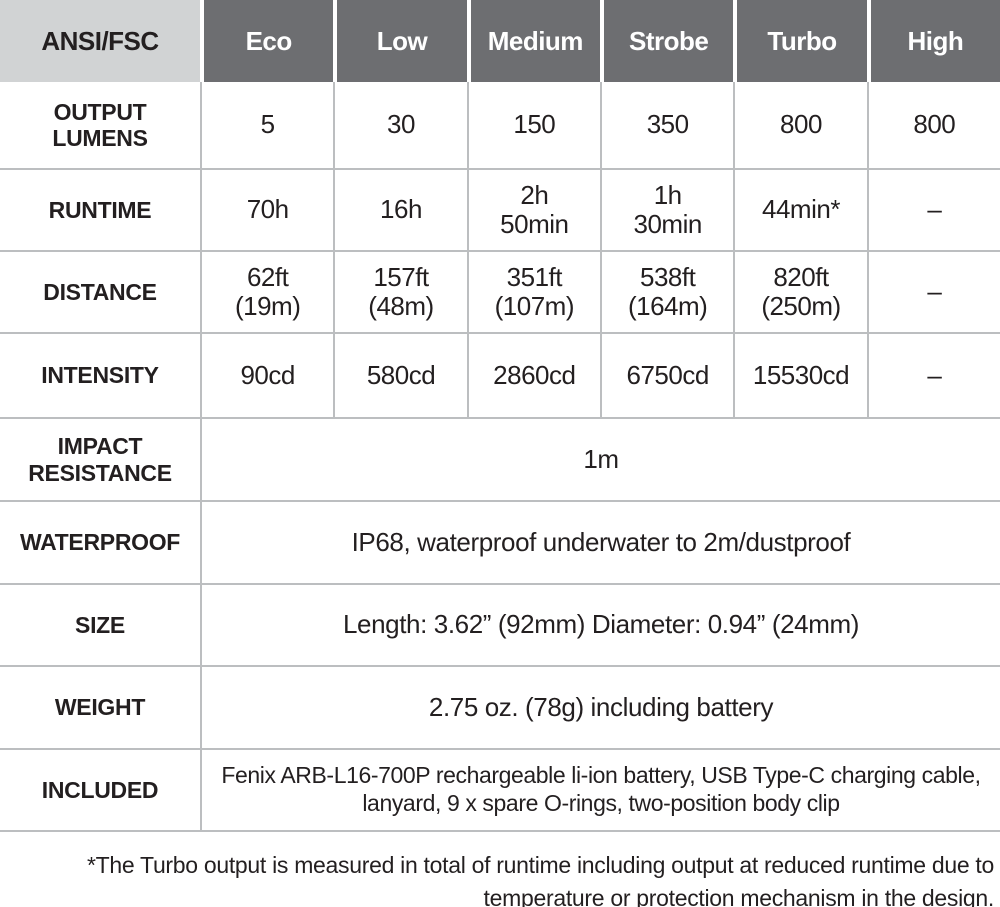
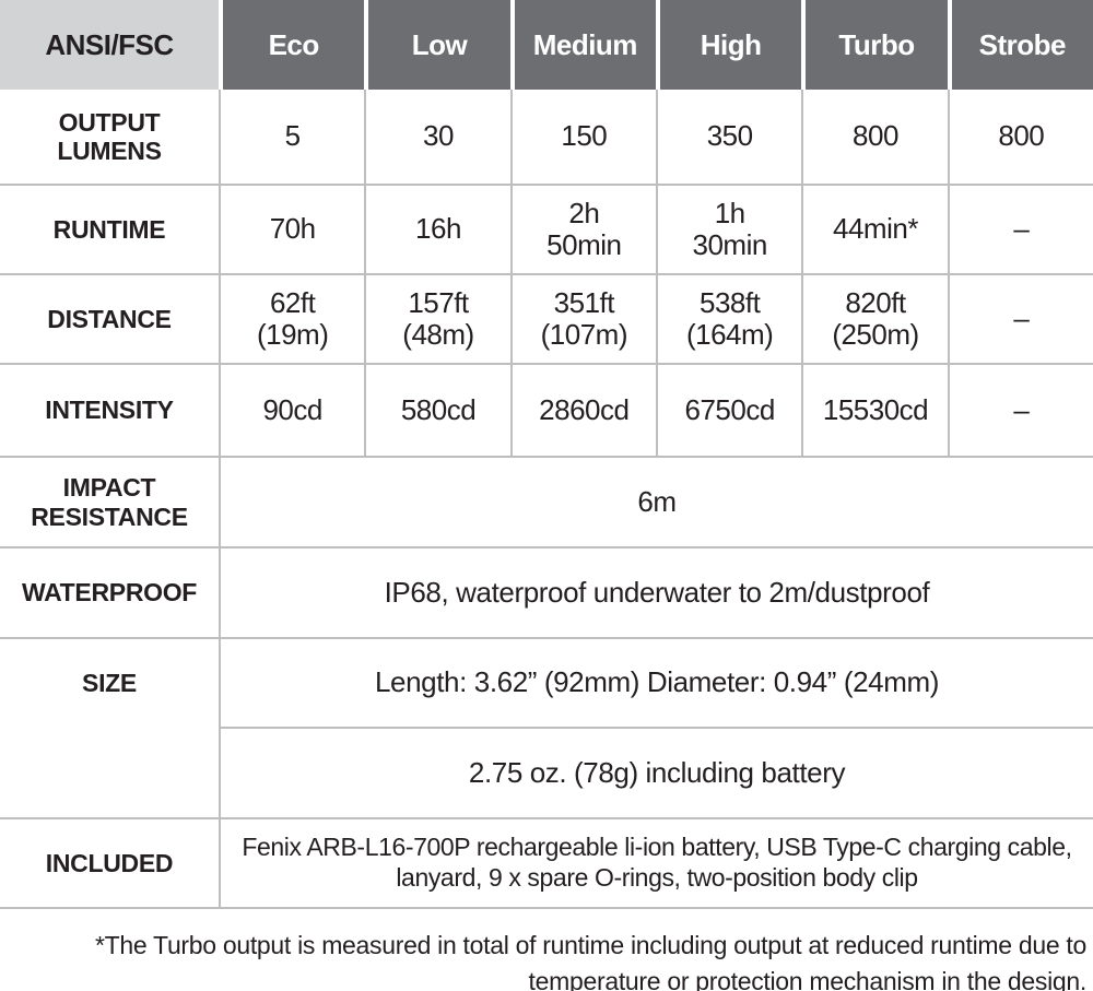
  ANSI/FSC
  Eco
  Low
  Medium
- Strobe
+ High
  Turbo
- High
+ Strobe
  OUTPUT
  LUMENS
  5
  30
  150
  350
  800
  800
  RUNTIME
  70h
  16h
  2h
  50min
  1h
  30min
  44min*
  –
  DISTANCE
  62ft
  (19m)
  157ft
  (48m)
  351ft
  (107m)
  538ft
  (164m)
  820ft
  (250m)
  –
  INTENSITY
  90cd
  580cd
  2860cd
  6750cd
  15530cd
  –
  IMPACT
  RESISTANCE
- 1m
+ 6m
  WATERPROOF
  IP68, waterproof underwater to 2m/dustproof
  SIZE
  Length: 3.62” (92mm) Diameter: 0.94” (24mm)
- WEIGHT
  2.75 oz. (78g) including battery
  INCLUDED
  Fenix ARB-L16-700P rechargeable li-ion battery, USB Type-C charging cable, lanyard, 9 x spare O-rings, two-position body clip
  *The Turbo output is measured in total of runtime including output at reduced runtime due to temperature or protection mechanism in the design.
